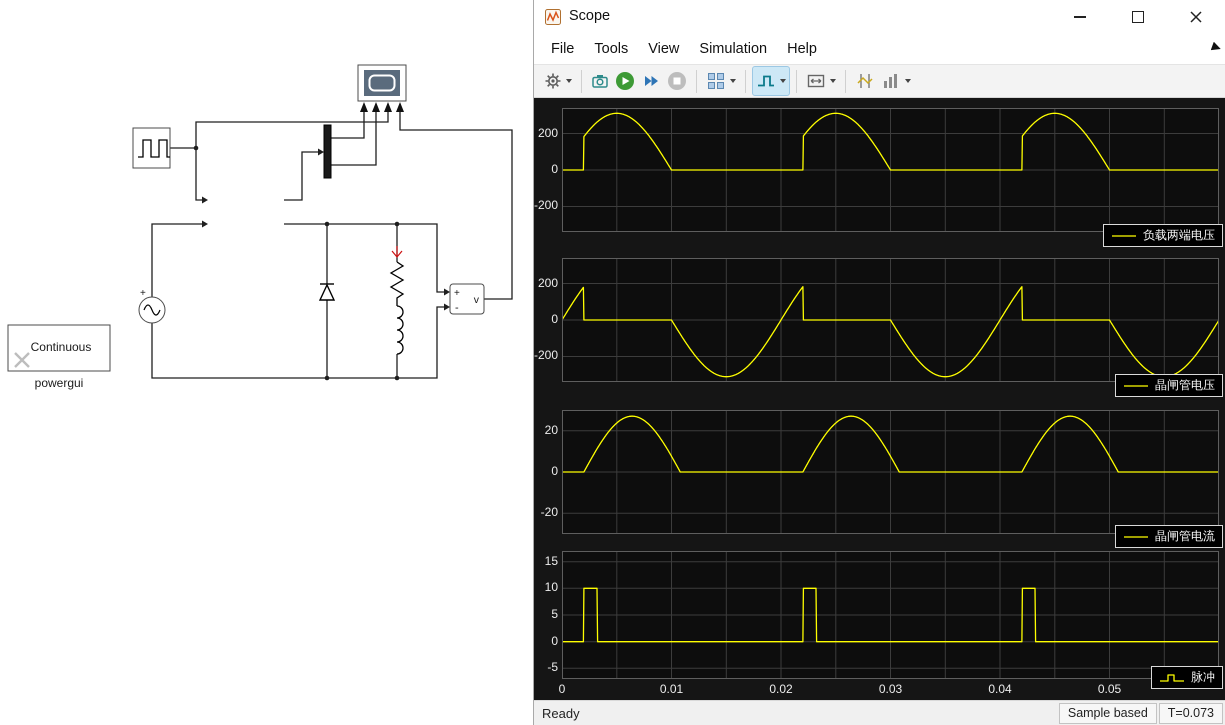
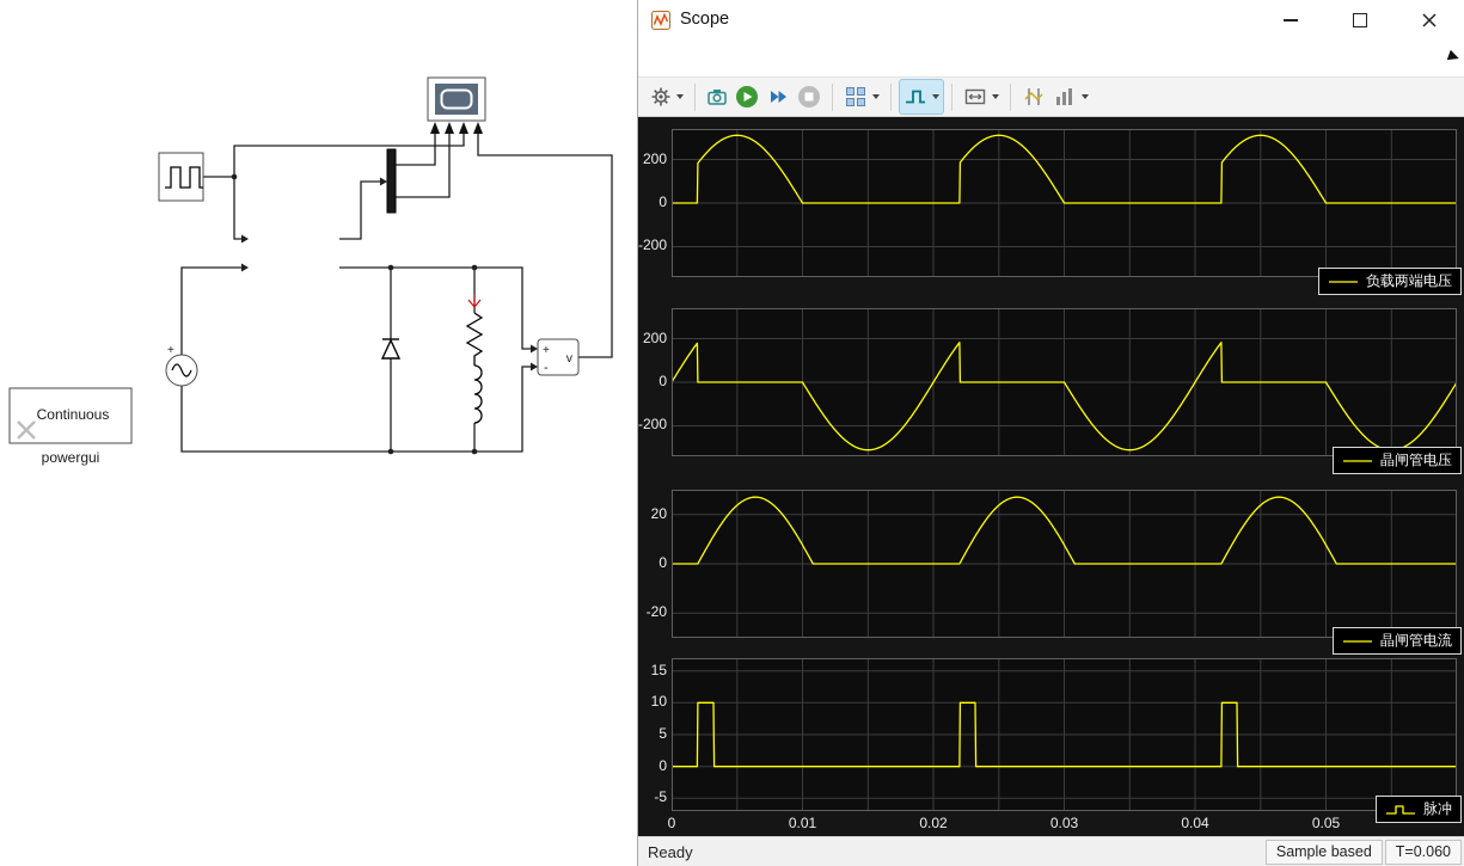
  +
  +
  -
  v
  Continuous
  powergui
  Scope
- File
- Tools
- View
- Simulation
- Help
  200
  0
  -200
  负载两端电压
  200
  0
  -200
  晶闸管电压
  20
  0
  -20
  晶闸管电流
  15
  10
  5
  0
  -5
  脉冲
  0
  0.01
  0.02
  0.03
  0.04
  0.05
  Ready
  Sample based
- T=0.073
+ T=0.060
